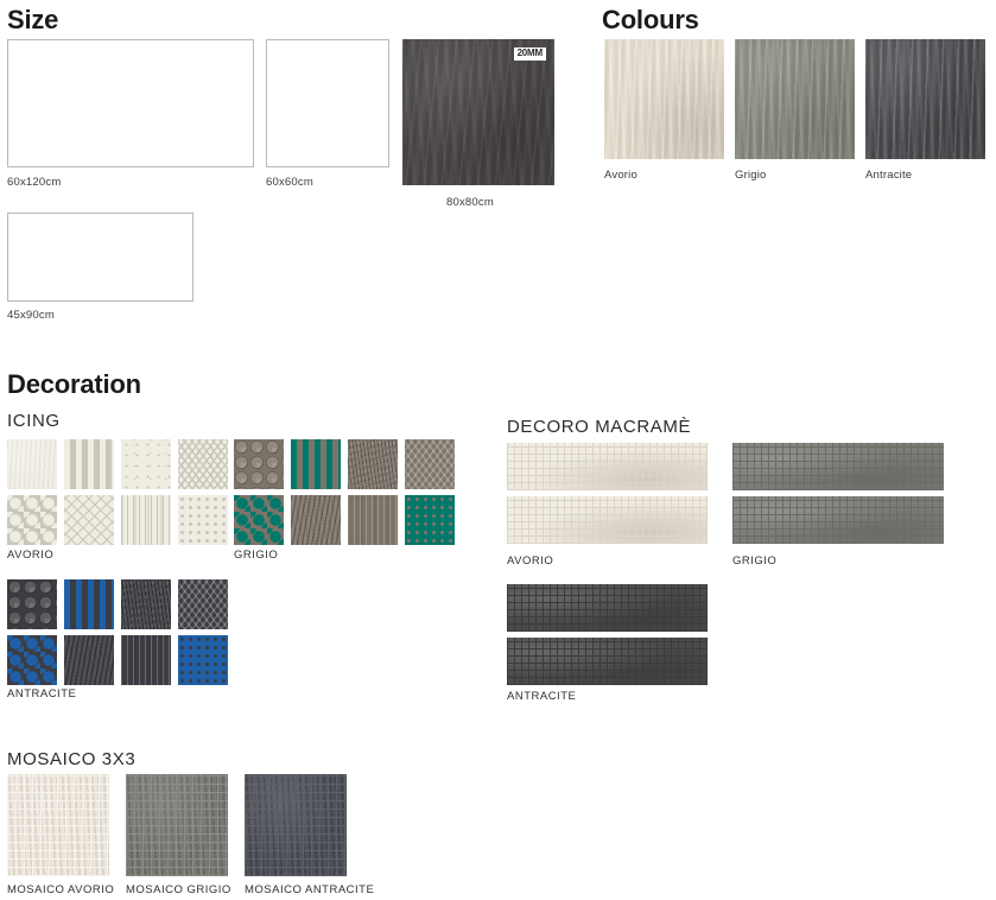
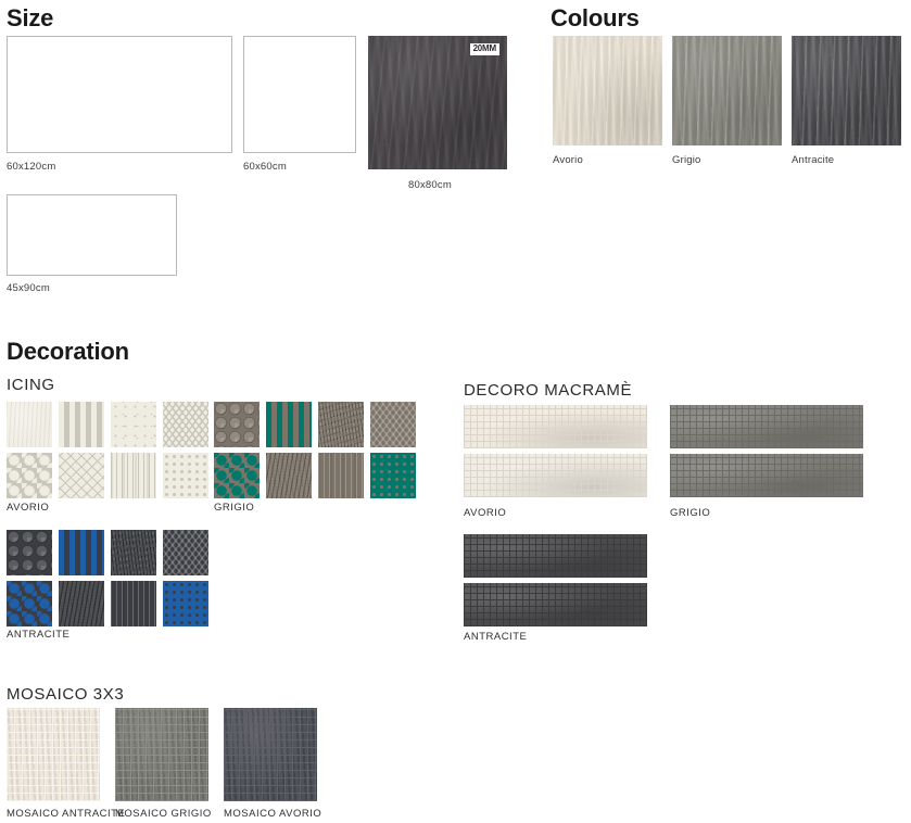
  Size
  60x120cm
  60x60cm
  20MM
  80x80cm
  45x90cm
  Colours
  Avorio
  Grigio
  Antracite
  Decoration
  ICING
  AVORIO
  GRIGIO
  ANTRACITE
  DECORO MACRAMÈ
  AVORIO
  GRIGIO
  ANTRACITE
  MOSAICO 3X3
- MOSAICO AVORIO
+ MOSAICO ANTRACITE
  MOSAICO GRIGIO
- MOSAICO ANTRACITE
+ MOSAICO AVORIO
